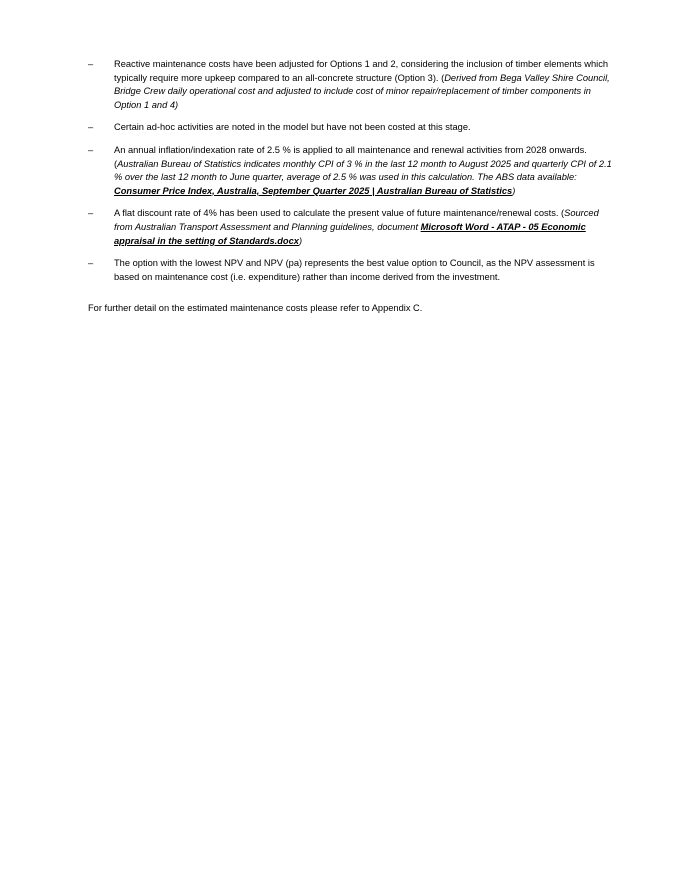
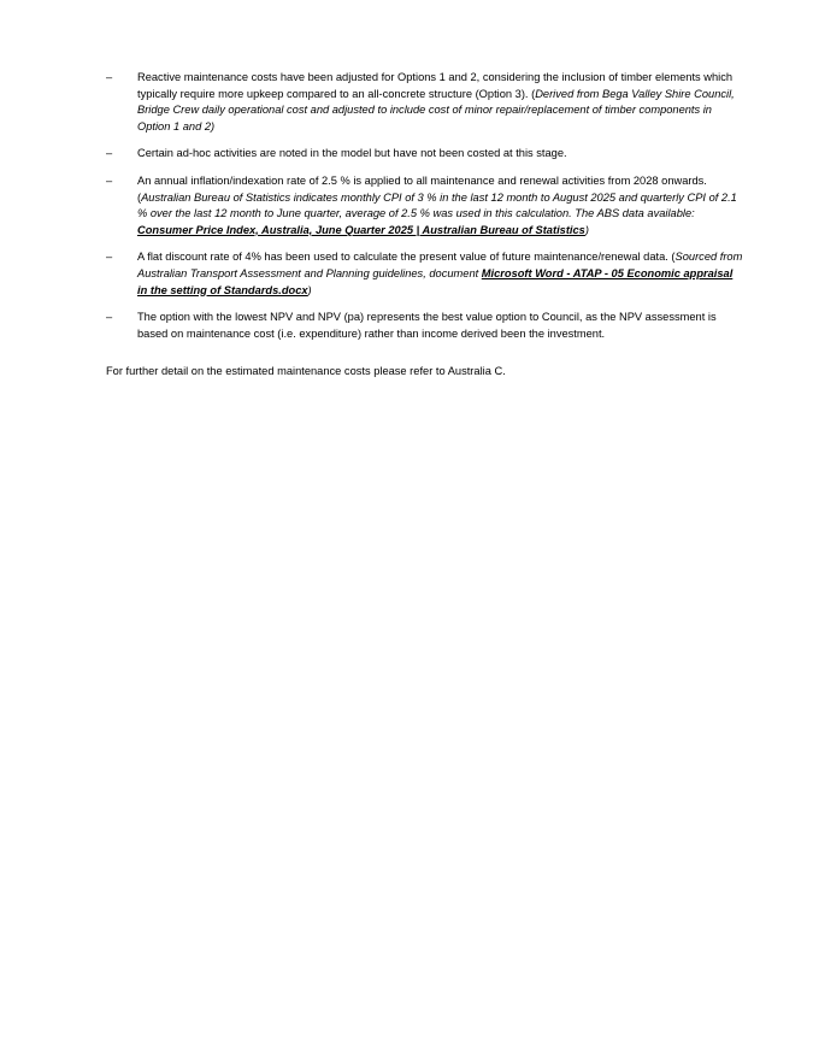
  –
- Reactive maintenance costs have been adjusted for Options 1 and 2, considering the inclusion of timber elements which typically require more upkeep compared to an all-concrete structure (Option 3). (Derived from Bega Valley Shire Council, Bridge Crew daily operational cost and adjusted to include cost of minor repair/replacement of timber components in Option 1 and 4)
+ Reactive maintenance costs have been adjusted for Options 1 and 2, considering the inclusion of timber elements which typically require more upkeep compared to an all-concrete structure (Option 3). (Derived from Bega Valley Shire Council, Bridge Crew daily operational cost and adjusted to include cost of minor repair/replacement of timber components in Option 1 and 2)
  –
  Certain ad-hoc activities are noted in the model but have not been costed at this stage.
  –
- An annual inflation/indexation rate of 2.5 % is applied to all maintenance and renewal activities from 2028 onwards. (Australian Bureau of Statistics indicates monthly CPI of 3 % in the last 12 month to August 2025 and quarterly CPI of 2.1 % over the last 12 month to June quarter, average of 2.5 % was used in this calculation. The ABS data available: Consumer Price Index, Australia, September Quarter 2025 | Australian Bureau of Statistics)
+ An annual inflation/indexation rate of 2.5 % is applied to all maintenance and renewal activities from 2028 onwards. (Australian Bureau of Statistics indicates monthly CPI of 3 % in the last 12 month to August 2025 and quarterly CPI of 2.1 % over the last 12 month to June quarter, average of 2.5 % was used in this calculation. The ABS data available: Consumer Price Index, Australia, June Quarter 2025 | Australian Bureau of Statistics)
  –
- A flat discount rate of 4% has been used to calculate the present value of future maintenance/renewal costs. (Sourced from Australian Transport Assessment and Planning guidelines, document Microsoft Word - ATAP - 05 Economic appraisal in the setting of Standards.docx)
+ A flat discount rate of 4% has been used to calculate the present value of future maintenance/renewal data. (Sourced from Australian Transport Assessment and Planning guidelines, document Microsoft Word - ATAP - 05 Economic appraisal in the setting of Standards.docx)
  –
- The option with the lowest NPV and NPV (pa) represents the best value option to Council, as the NPV assessment is based on maintenance cost (i.e. expenditure) rather than income derived from the investment.
+ The option with the lowest NPV and NPV (pa) represents the best value option to Council, as the NPV assessment is based on maintenance cost (i.e. expenditure) rather than income derived been the investment.
- For further detail on the estimated maintenance costs please refer to Appendix C.
+ For further detail on the estimated maintenance costs please refer to Australia C.
